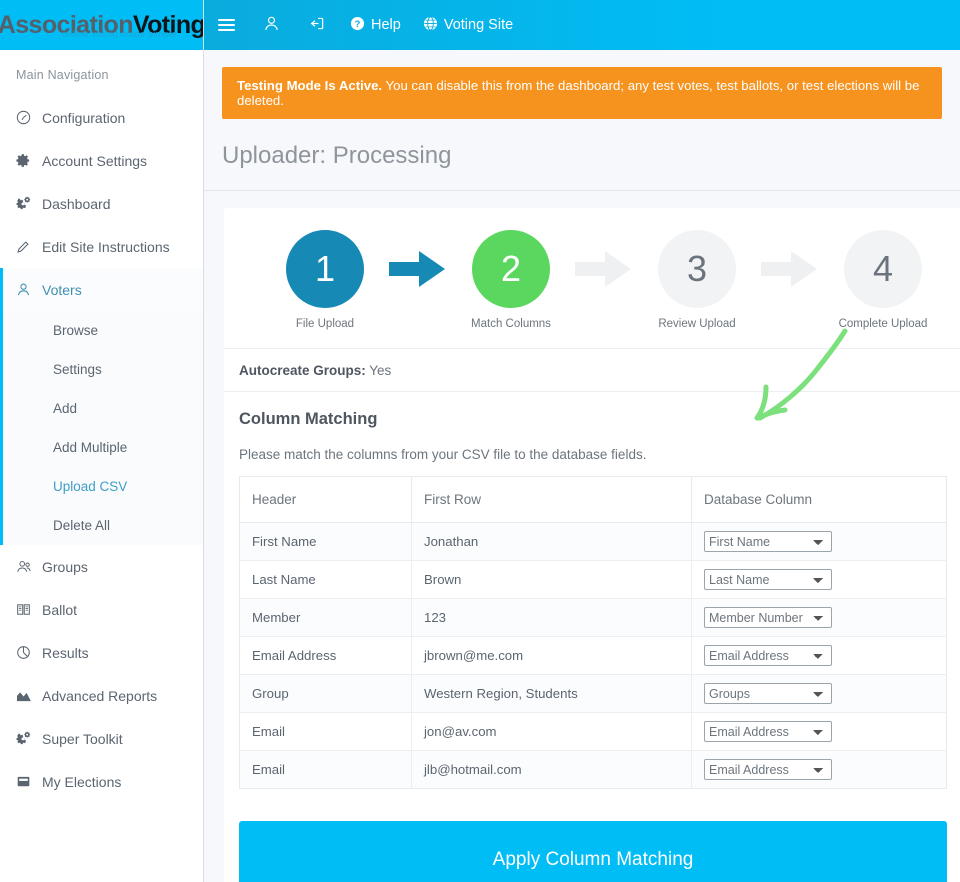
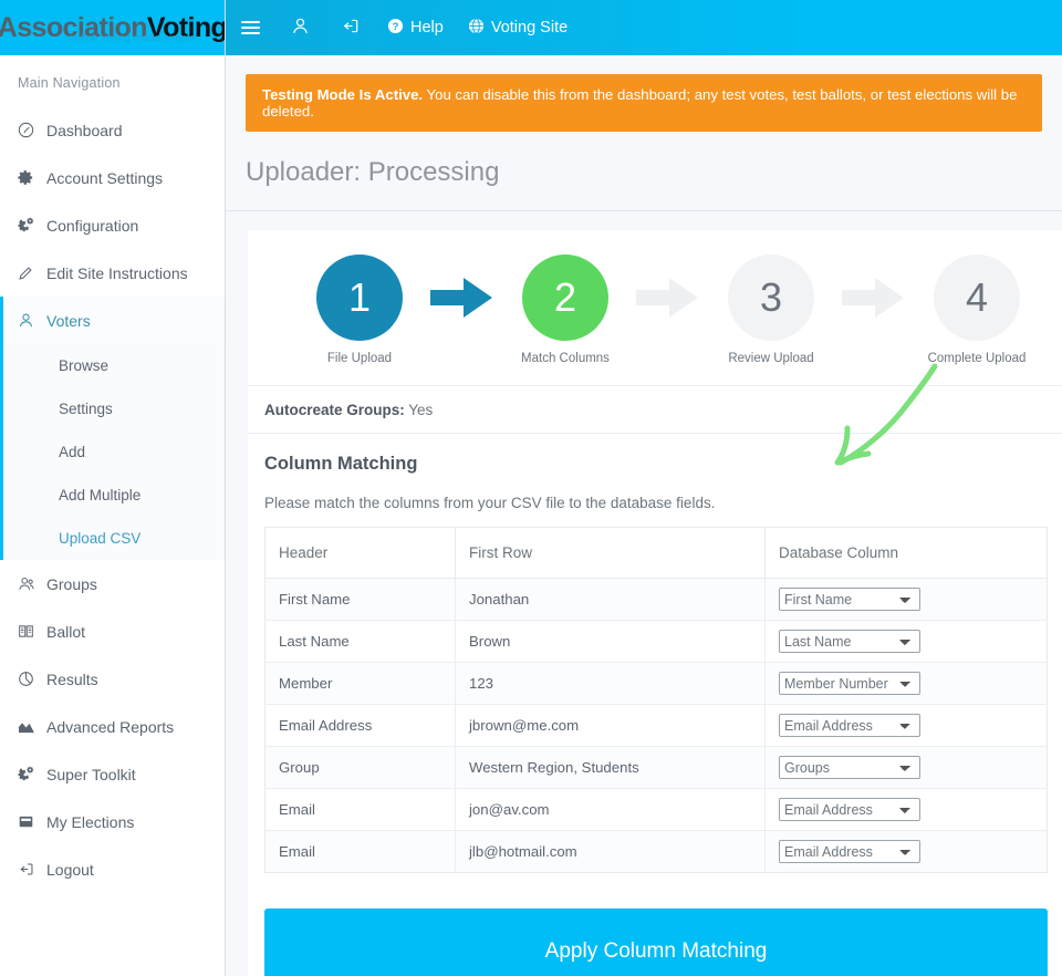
  AssociationVoting
  online voting made simple
  Main Navigation
- Configuration
+ Dashboard
  Account Settings
- Dashboard
+ Configuration
  Edit Site Instructions
  Voters
  Browse
  Settings
  Add
  Add Multiple
  Upload CSV
- Delete All
  Groups
  Ballot
  Results
  Advanced Reports
  Super Toolkit
  My Elections
+ Logout
  ?
  Help
  Voting Site
  Testing Mode Is Active. You can disable this from the dashboard; any test votes, test ballots, or test elections will be deleted.
  Uploader: Processing
  1
  File Upload
  2
  Match Columns
  3
  Review Upload
  4
  Complete Upload
  Autocreate Groups: Yes
  Column Matching
  Please match the columns from your CSV file to the database fields.
  Header	First Row	Database Column
  First Name	Jonathan	First Name
  Last Name	Brown	Last Name
  Member	123	Member Number
  Email Address	jbrown@me.com	Email Address
  Group	Western Region, Students	Groups
  Email	jon@av.com	Email Address
  Email	jlb@hotmail.com	Email Address
  Apply Column Matching
